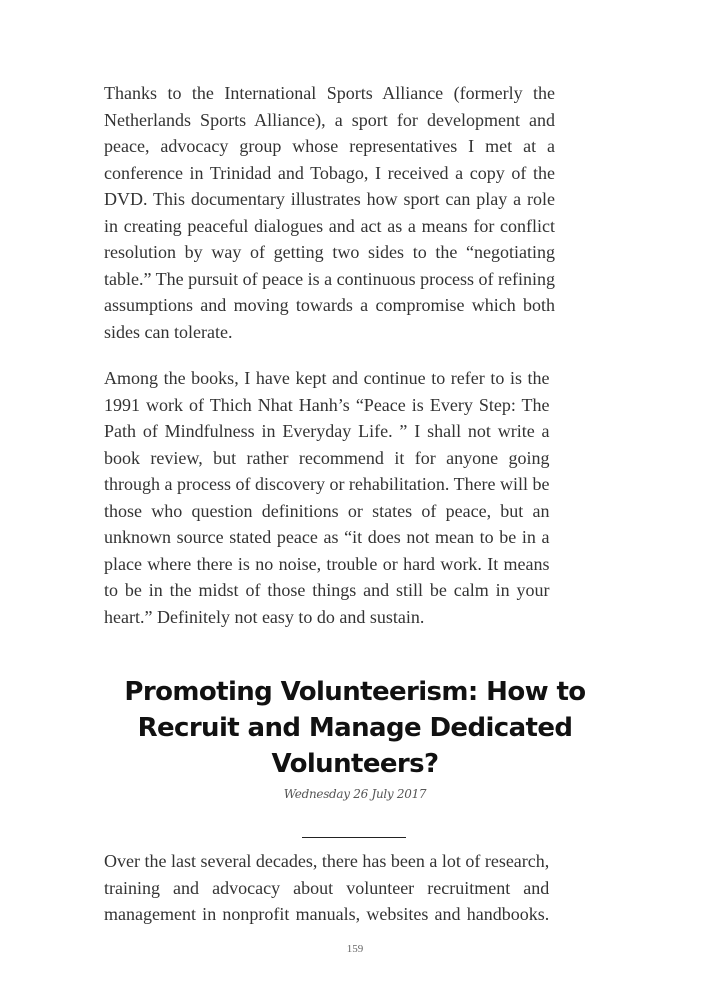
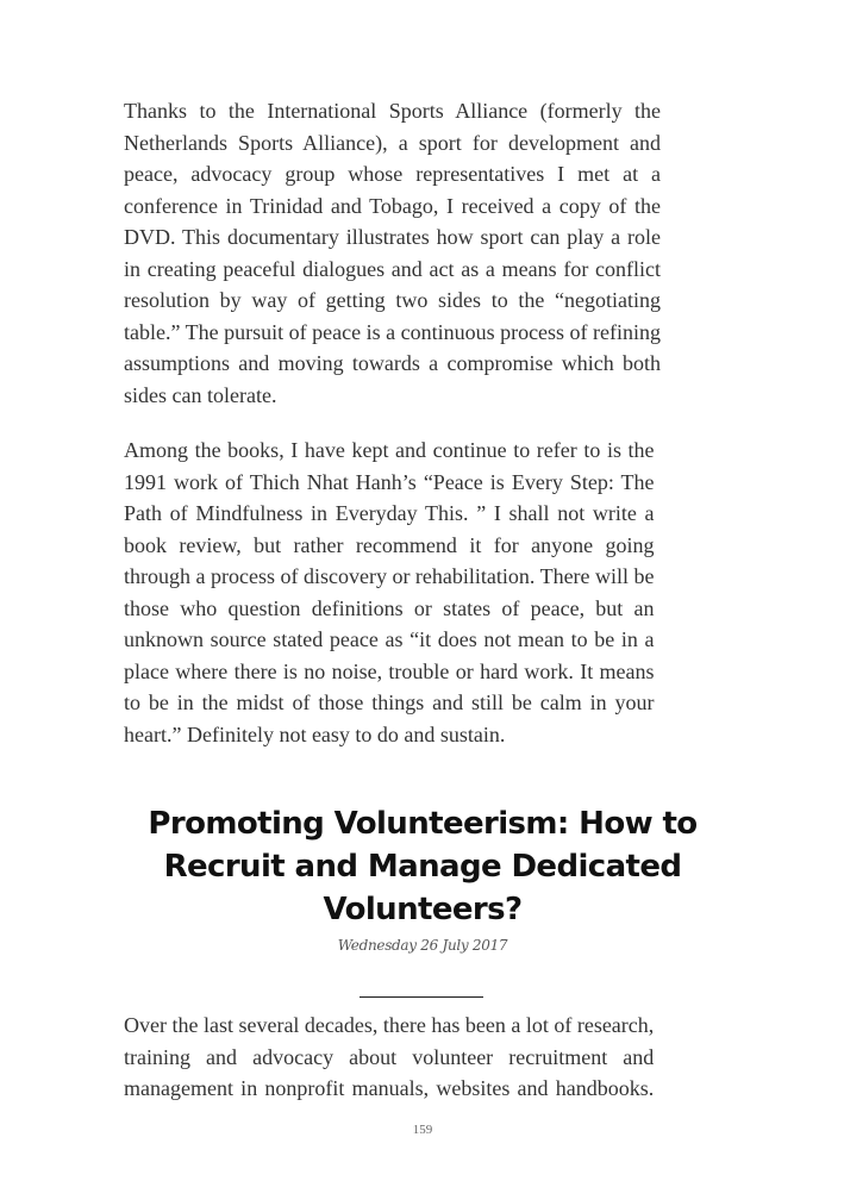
  Thanks to the International Sports Alliance (formerly the
  Netherlands Sports Alliance), a sport for development and
  peace, advocacy group whose representatives I met at a
  conference in Trinidad and Tobago, I received a copy of the
  DVD. This documentary illustrates how sport can play a role
  in creating peaceful dialogues and act as a means for conflict
  resolution by way of getting two sides to the “negotiating
  table.” The pursuit of peace is a continuous process of refining
  assumptions and moving towards a compromise which both
  sides can tolerate.
  Among the books, I have kept and continue to refer to is the
  1991 work of Thich Nhat Hanh’s “Peace is Every Step: The
- Path of Mindfulness in Everyday Life. ” I shall not write a
+ Path of Mindfulness in Everyday This. ” I shall not write a
  book review, but rather recommend it for anyone going
  through a process of discovery or rehabilitation. There will be
  those who question definitions or states of peace, but an
  unknown source stated peace as “it does not mean to be in a
  place where there is no noise, trouble or hard work. It means
  to be in the midst of those things and still be calm in your
  heart.” Definitely not easy to do and sustain.
  Promoting Volunteerism: How to
  Recruit and Manage Dedicated
  Volunteers?
  Wednesday 26 July 2017
  Over the last several decades, there has been a lot of research,
  training and advocacy about volunteer recruitment and
  management in nonprofit manuals, websites and handbooks.
  159
